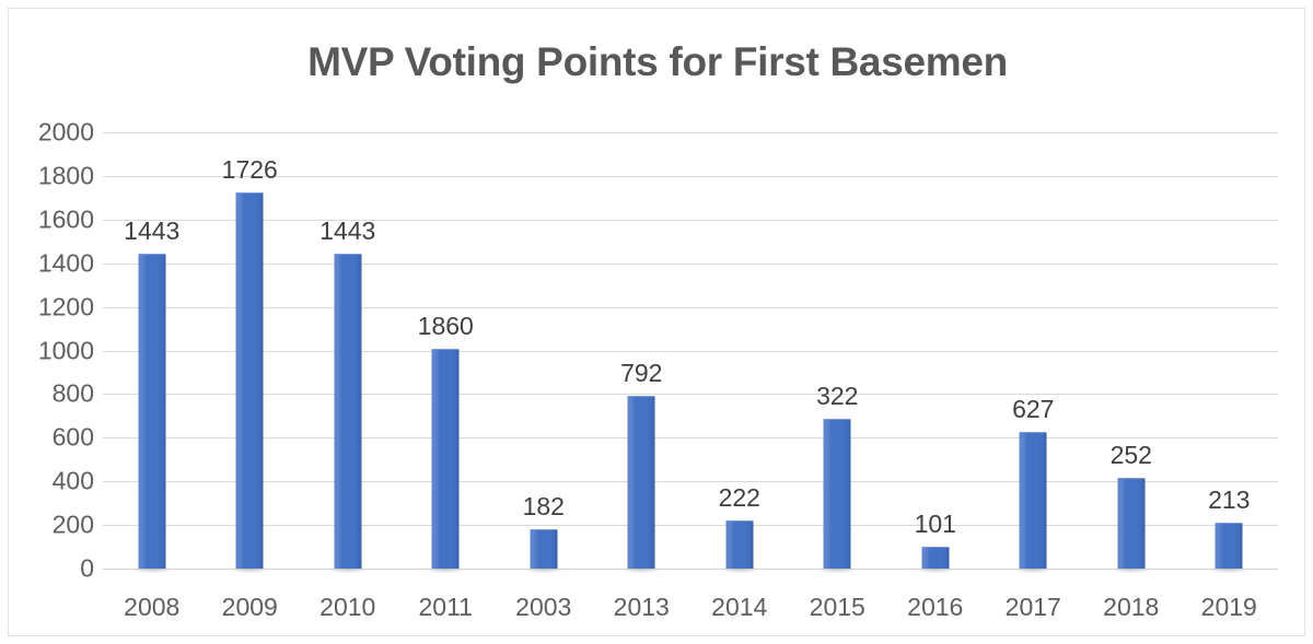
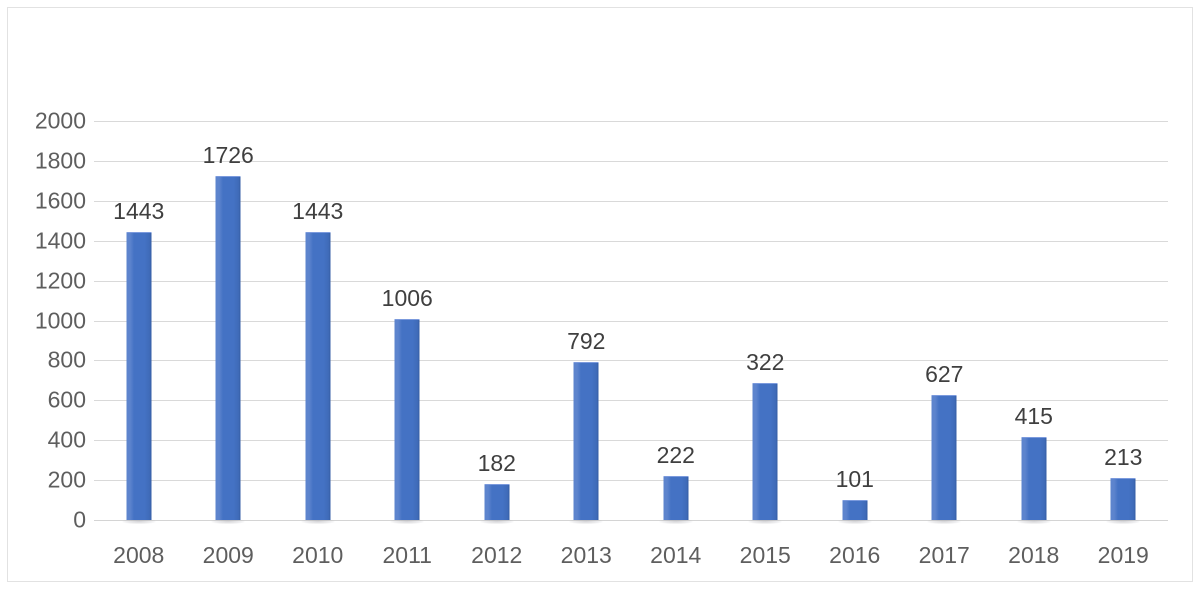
- MVP Voting Points for First Basemen
  2000
  1800
  1600
  1400
  1200
  1000
  800
  600
  400
  200
  0
  1443
  1726
  1443
- 1860
+ 1006
  182
  792
  222
  322
  101
  627
- 252
+ 415
  213
  2008
  2009
  2010
  2011
- 2003
+ 2012
  2013
  2014
  2015
  2016
  2017
  2018
  2019
